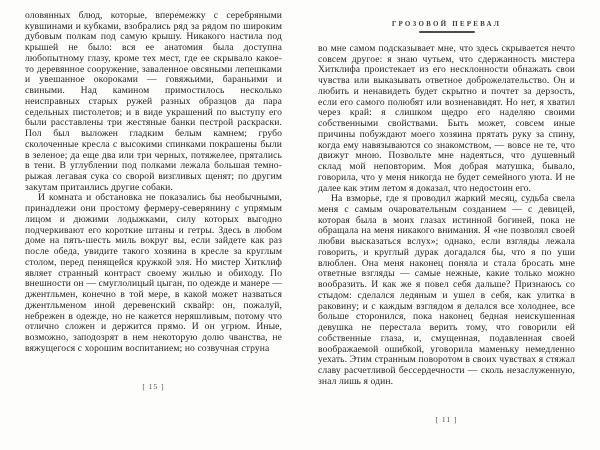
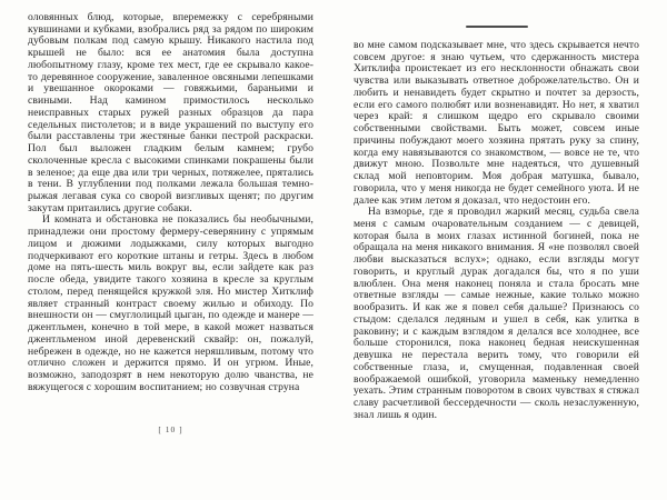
  оловянных блюд, которые, вперемежку с серебряными кувшинами и кубками, взобрались ряд за рядом по широким дубовым полкам под самую крышу. Никакого настила под крышей не было: вся ее анатомия была доступна любопытному глазу, кроме тех мест, где ее скрывало какое-то деревянное сооружение, заваленное овсяными лепешками и увешанное окороками — говяжьими, бараньими и свиными. Над камином примостилось несколько неисправных старых ружей разных образцов да пара седельных пистолетов; и в виде украшений по выступу его были расставлены три жестяные банки пестрой раскраски. Пол был выложен гладким белым камнем; грубо сколоченные кресла с высокими спинками покрашены были в зеленое; да еще два или три черных, потяжелее, прятались в тени. В углублении под полками лежала большая темно-рыжая легавая сука со сворой визгливых щенят; по другим закутам притаились другие собаки.
  И комната и обстановка не показались бы необычными, принадлежи они простому фермеру-северянину с упрямым лицом и дюжими лодыжками, силу которых выгодно подчеркивают его короткие штаны и гетры. Здесь в любом доме на пять-шесть миль вокруг вы, если зайдете как раз после обеда, увидите такого хозяина в кресле за круглым столом, перед пенящейся кружкой эля. Но мистер Хитклиф являет странный контраст своему жилью и обиходу. По внешности он — смуглолицый цыган, по одежде и манере — джентльмен, конечно в той мере, в какой может назваться джентльменом иной деревенский сквайр: он, пожалуй, небрежен в одежде, но не кажется неряшливым, потому что отлично сложен и держится прямо. И он угрюм. Иные, возможно, заподозрят в нем некоторую долю чванства, не вяжущегося с хорошим воспитанием; но созвучная струна
- [ 15 ]
+ [ 10 ]
- ГРОЗОВОЙ ПЕРЕВАЛ
- во мне самом подсказывает мне, что здесь скрывается нечто совсем другое: я знаю чутьем, что сдержанность мистера Хитклифа проистекает из его несклонности обнажать свои чувства или выказывать ответное доброжелательство. Он и любить и ненавидеть будет скрытно и почтет за дерзость, если его самого полюбят или возненавидят. Но нет, я хватил через край: я слишком щедро его наделяю своими собственными свойствами. Быть может, совсем иные причины побуждают моего хозяина прятать руку за спину, когда ему навязываются со знакомством, — вовсе не те, что движут мною. Позвольте мне надеяться, что душевный склад мой неповторим. Моя добрая матушка, бывало, говорила, что у меня никогда не будет семейного уюта. И не далее как этим летом я доказал, что недостоин его.
+ во мне самом подсказывает мне, что здесь скрывается нечто совсем другое: я знаю чутьем, что сдержанность мистера Хитклифа проистекает из его несклонности обнажать свои чувства или выказывать ответное доброжелательство. Он и любить и ненавидеть будет скрытно и почтет за дерзость, если его самого полюбят или возненавидят. Но нет, я хватил через край: я слишком щедро его скрывало своими собственными свойствами. Быть может, совсем иные причины побуждают моего хозяина прятать руку за спину, когда ему навязываются со знакомством, — вовсе не те, что движут мною. Позвольте мне надеяться, что душевный склад мой неповторим. Моя добрая матушка, бывало, говорила, что у меня никогда не будет семейного уюта. И не далее как этим летом я доказал, что недостоин его.
- На взморье, где я проводил жаркий месяц, судьба свела меня с самым очаровательным созданием — с девицей, которая была в моих глазах истинной богиней, пока не обращала на меня никакого внимания. Я «не позволял своей любви высказаться вслух»; однако, если взгляды лежала говорить, и круглый дурак догадался бы, что я по уши влюблен. Она меня наконец поняла и стала бросать мне ответные взгляды — самые нежные, какие только можно вообразить. И как же я повел себя дальше? Признаюсь со стыдом: сделался ледяным и ушел в себя, как улитка в раковину; и с каждым взглядом я делался все холоднее, все больше сторонился, пока наконец бедная неискушенная девушка не перестала верить тому, что говорили ей собственные глаза, и, смущенная, подавленная своей воображаемой ошибкой, уговорила маменьку немедленно уехать. Этим странным поворотом в своих чувствах я стяжал славу расчетливой бессердечности — сколь незаслуженную, знал лишь я один.
+ На взморье, где я проводил жаркий месяц, судьба свела меня с самым очаровательным созданием — с девицей, которая была в моих глазах истинной богиней, пока не обращала на меня никакого внимания. Я «не позволял своей любви высказаться вслух»; однако, если взгляды могут говорить, и круглый дурак догадался бы, что я по уши влюблен. Она меня наконец поняла и стала бросать мне ответные взгляды — самые нежные, какие только можно вообразить. И как же я повел себя дальше? Признаюсь со стыдом: сделался ледяным и ушел в себя, как улитка в раковину; и с каждым взглядом я делался все холоднее, все больше сторонился, пока наконец бедная неискушенная девушка не перестала верить тому, что говорили ей собственные глаза, и, смущенная, подавленная своей воображаемой ошибкой, уговорила маменьку немедленно уехать. Этим странным поворотом в своих чувствах я стяжал славу расчетливой бессердечности — сколь незаслуженную, знал лишь я один.
- [ 11 ]
